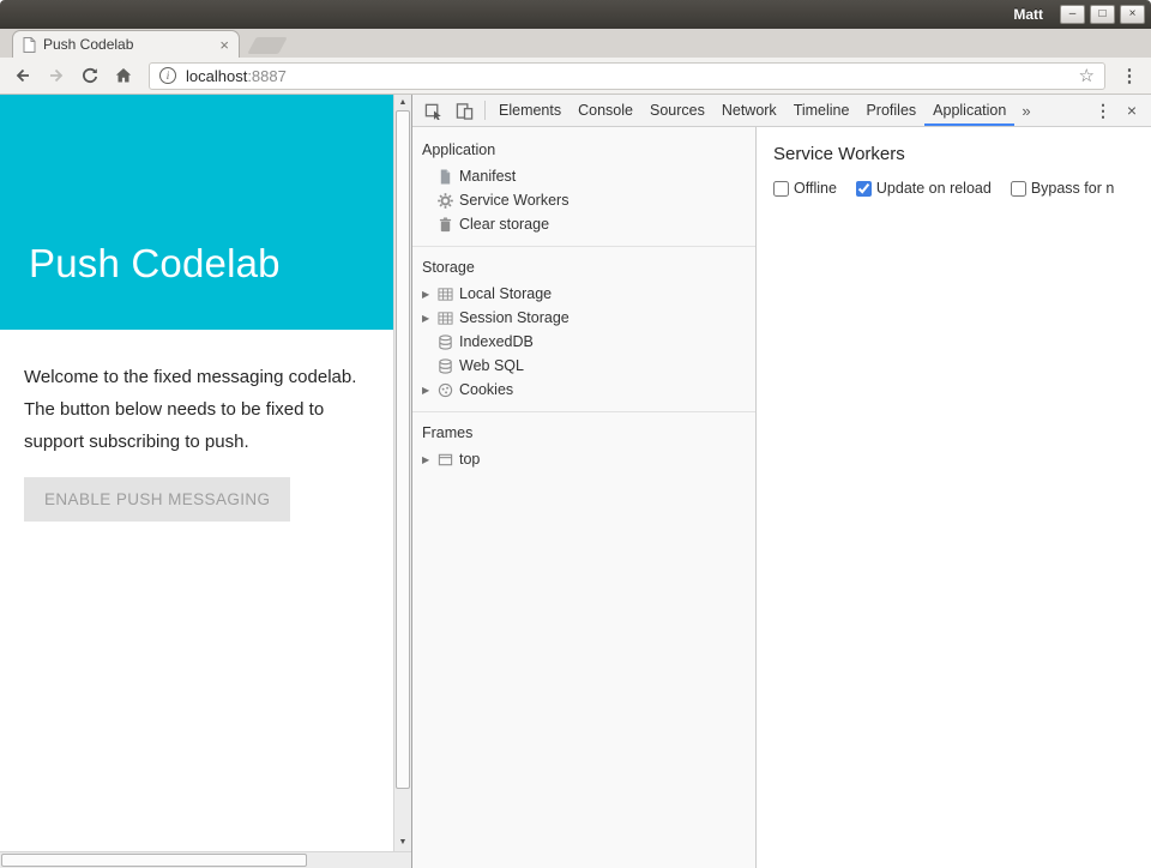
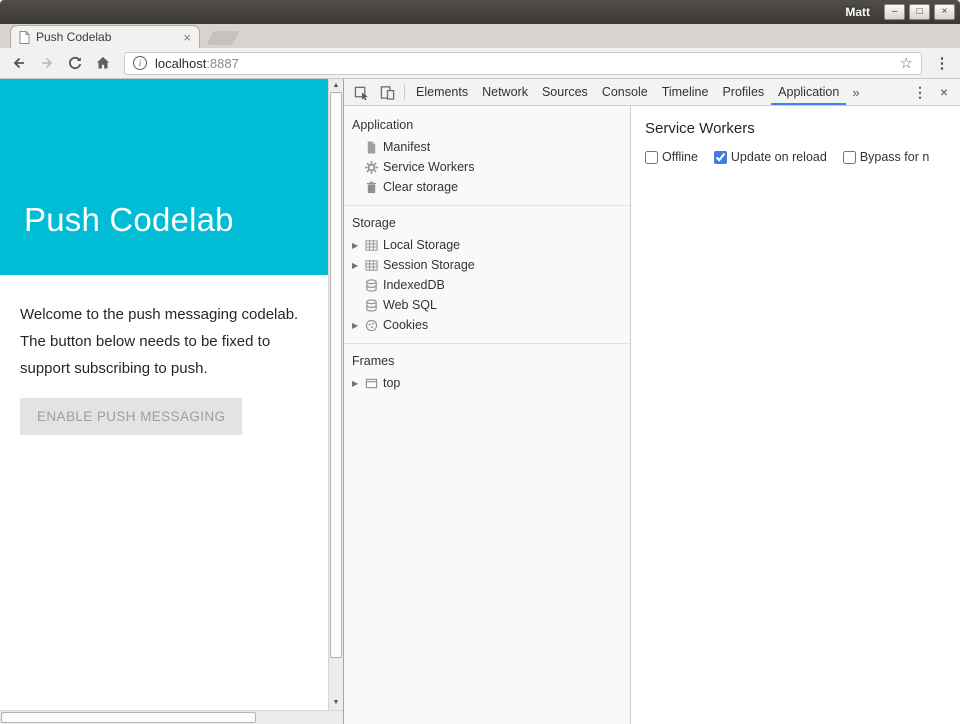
  Matt
  –
  □
  ×
  Push Codelab
  ×
  i
  localhost:8887
  ☆
  ⋮
  Push Codelab
- Welcome to the fixed messaging codelab. The button below needs to be fixed to support subscribing to push.
+ Welcome to the push messaging codelab. The button below needs to be fixed to support subscribing to push.
  ENABLE PUSH MESSAGING
  Elements
- Console
+ Network
  Sources
- Network
+ Console
  Timeline
  Profiles
  Application
  »
  ⋮
  ×
  Application
  Manifest
  Service Workers
  Clear storage
  Storage
  ▶
  Local Storage
  ▶
  Session Storage
  IndexedDB
  Web SQL
  ▶
  Cookies
  Frames
  ▶
  top
  Service Workers
  Offline
  Update on reload
  Bypass for n
